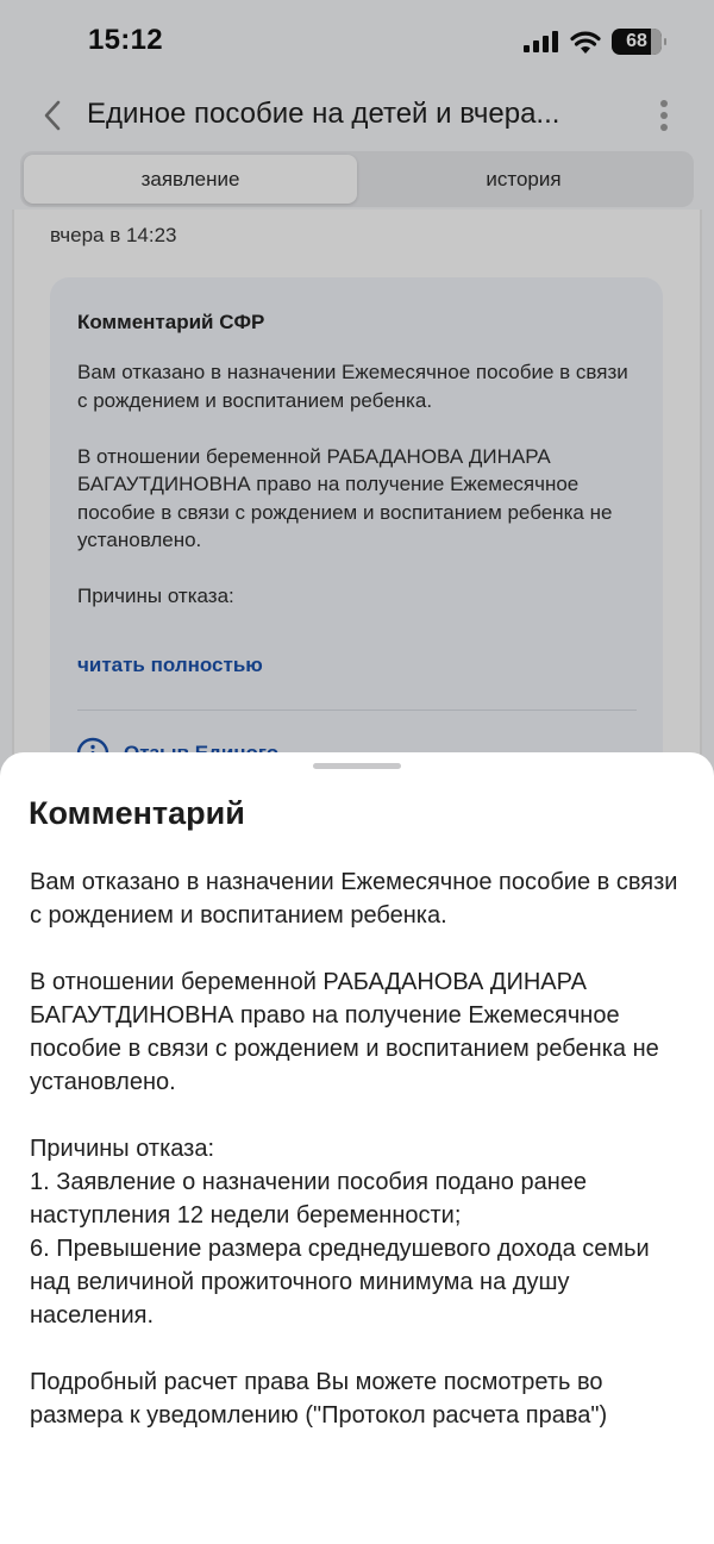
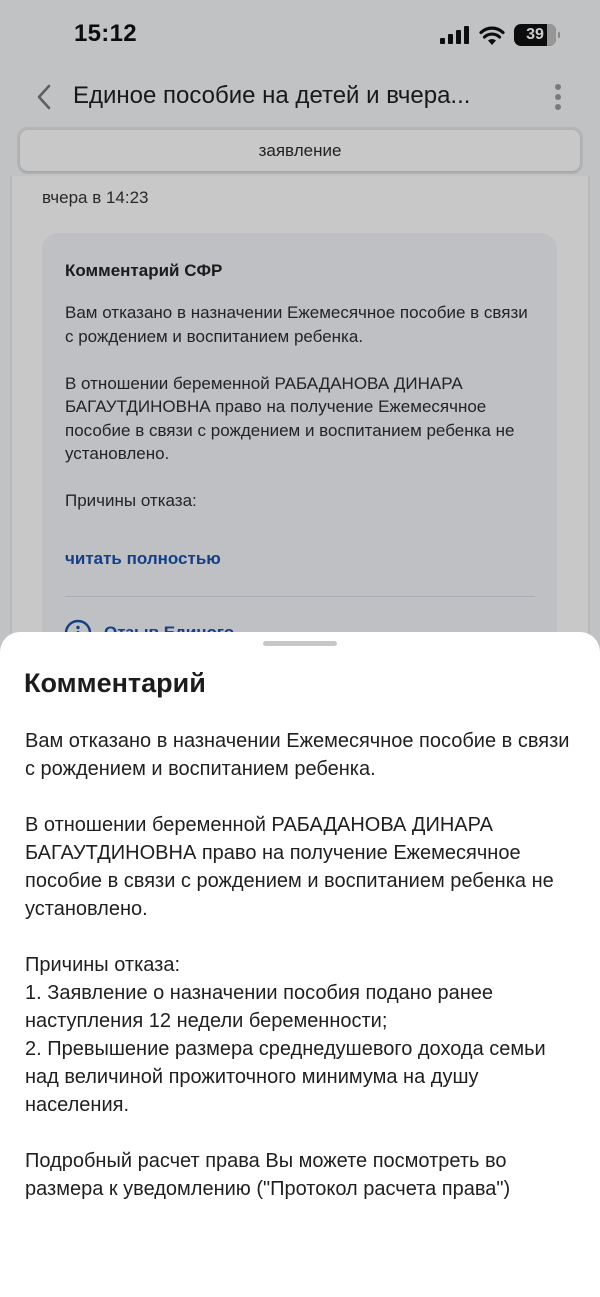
  15:12
- 68
+ 39
  Единое пособие на детей и вчера...
  заявление
- история
  вчера в 14:23
  Комментарий СФР
  Вам отказано в назначении Ежемесячное пособие в связи с рождением и воспитанием ребенка.
  В отношении беременной РАБАДАНОВА ДИНАРА БАГАУТДИНОВНА право на получение Ежемесячное пособие в связи с рождением и воспитанием ребенка не установлено.
  Причины отказа:
  читать полностью
  Комментарий
  Вам отказано в назначении Ежемесячное пособие в связи с рождением и воспитанием ребенка.
  В отношении беременной РАБАДАНОВА ДИНАРА БАГАУТДИНОВНА право на получение Ежемесячное пособие в связи с рождением и воспитанием ребенка не установлено.
  Причины отказа:
  1. Заявление о назначении пособия подано ранее наступления 12 недели беременности;
- 6. Превышение размера среднедушевого дохода семьи над величиной прожиточного минимума на душу населения.
+ 2. Превышение размера среднедушевого дохода семьи над величиной прожиточного минимума на душу населения.
  Подробный расчет права Вы можете посмотреть во размера к уведомлению ("Протокол расчета права")
